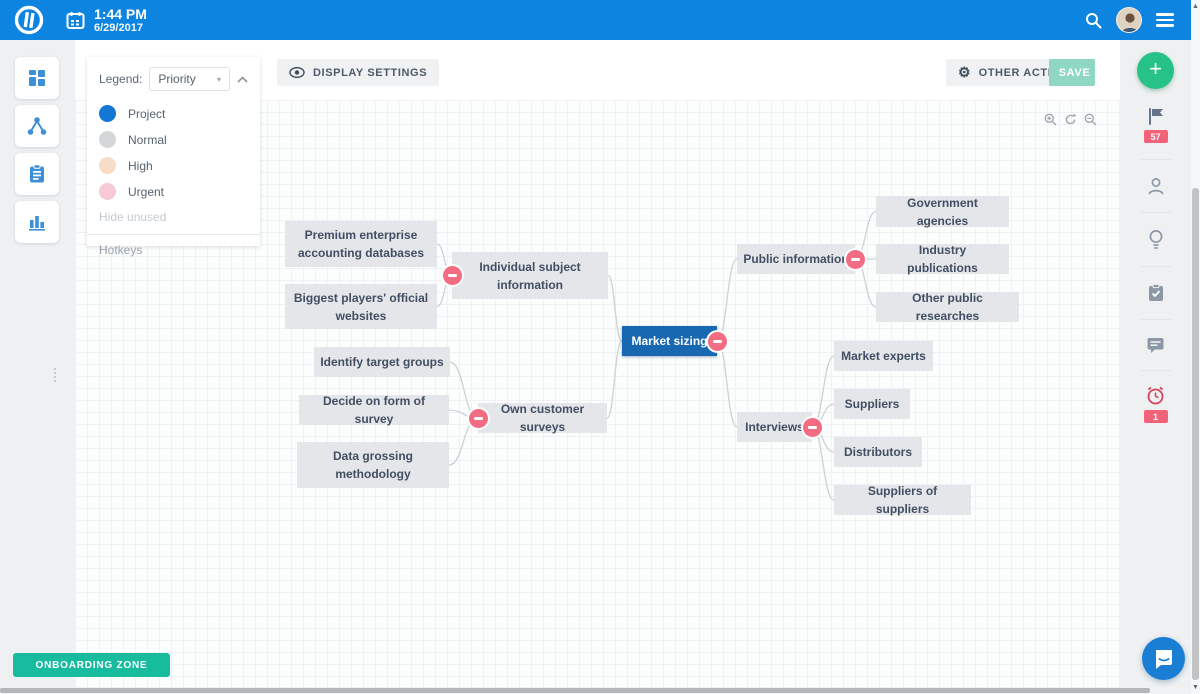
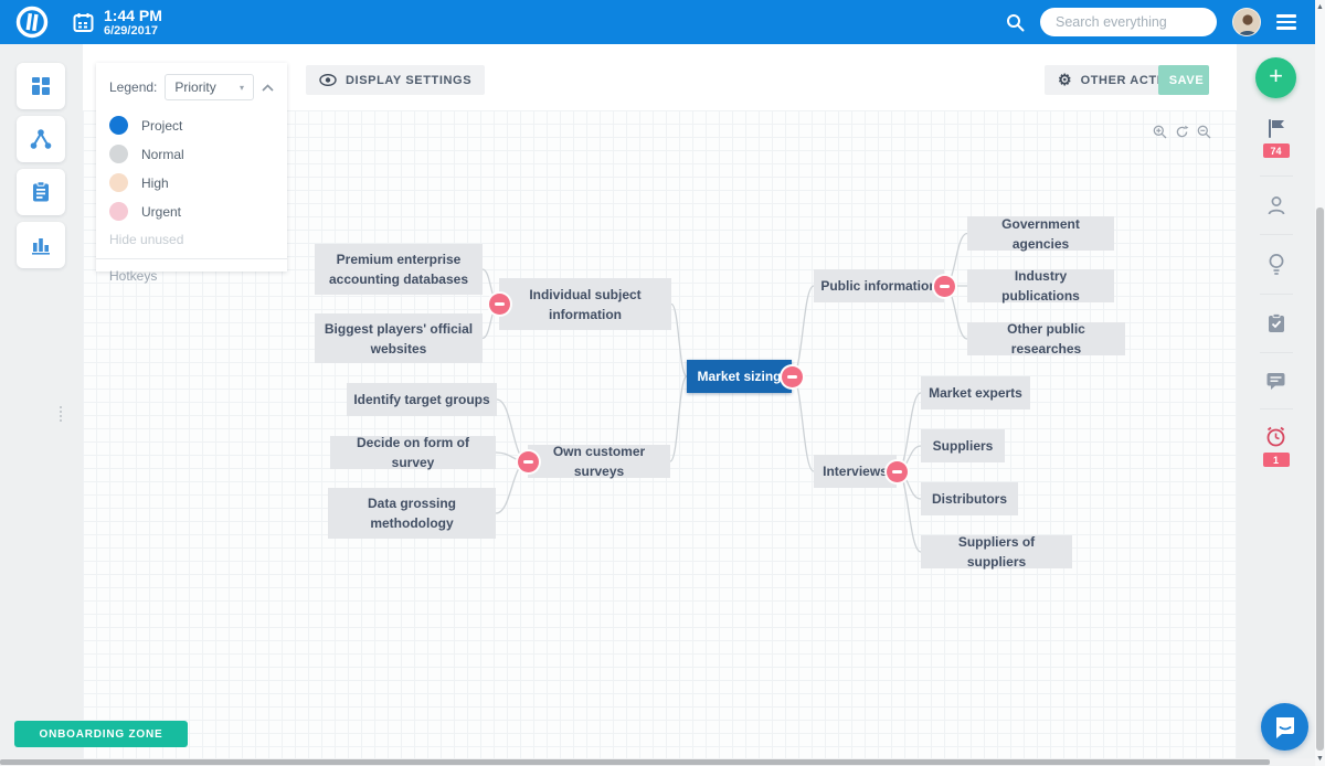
  Market sizing
  Individual subject information
  Premium enterprise accounting databases
  Biggest players' official websites
  Own customer surveys
  Identify target groups
  Decide on form of survey
  Data grossing methodology
  Public informatio
  Government agencies
  Industry publications
  Other public researches
  Interviews
  Market experts
  Suppliers
  Distributors
  Suppliers of suppliers
  1:44 PM
  6/29/2017
+ Search everything
  DISPLAY SETTINGS
  ⚙
  SAVE
  Legend:
  Priority
  ▾
  Project
  Normal
  High
  Urgent
  Hide unused
  Hotkeys
  +
- 57
+ 74
  1
  ONBOARDING ZONE
